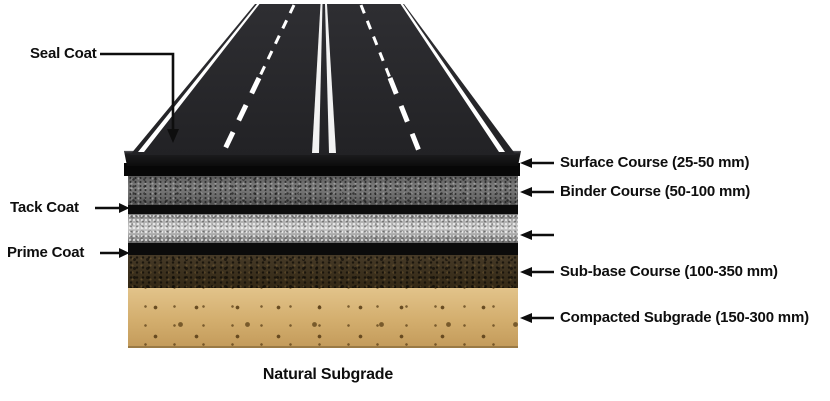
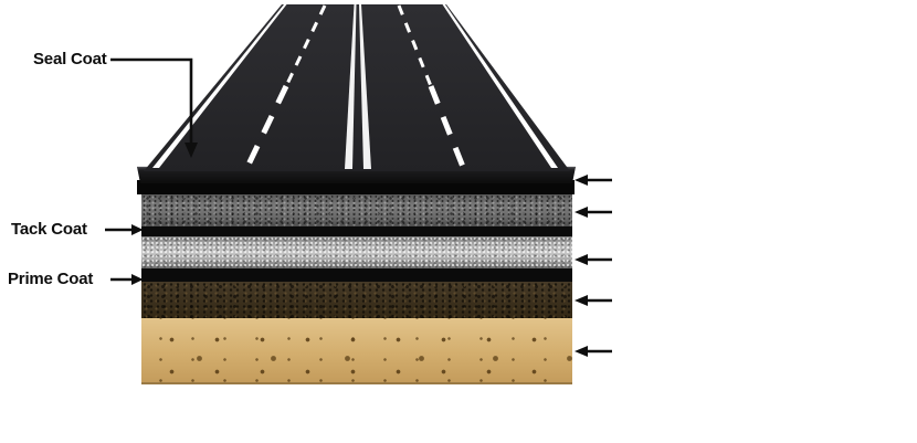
  Seal Coat
  Tack Coat
  Prime Coat
- Surface Course (25-50 mm)
- Binder Course (50-100 mm)
- Sub-base Course (100-350 mm)
- Compacted Subgrade (150-300 mm)
- Natural Subgrade
